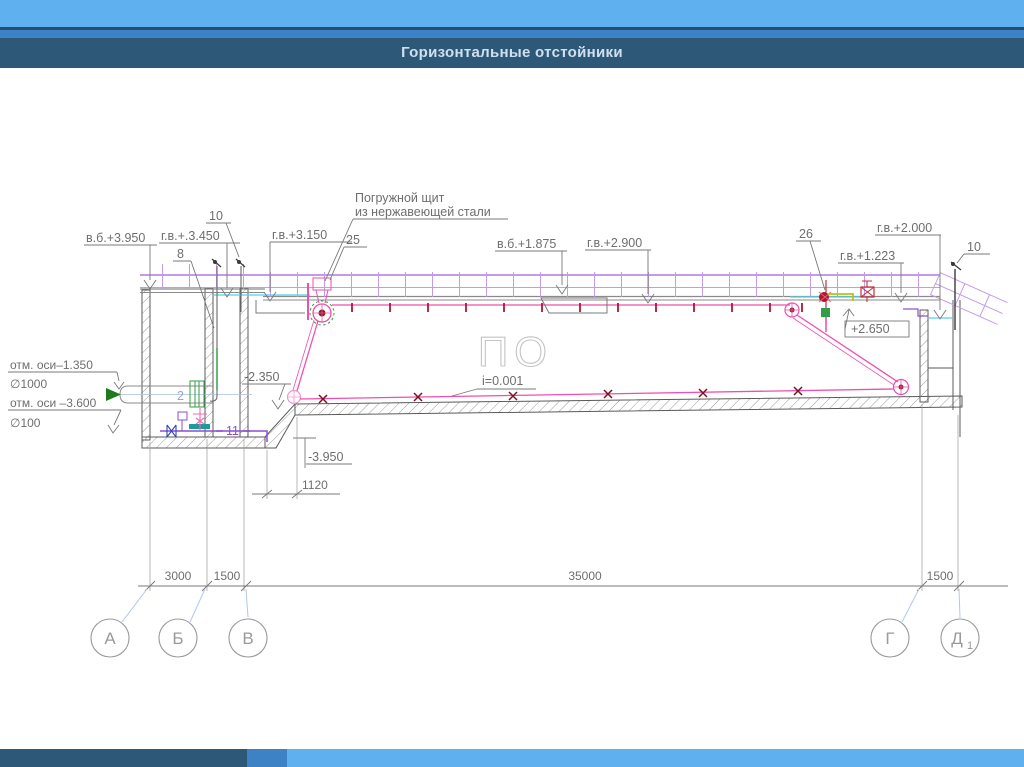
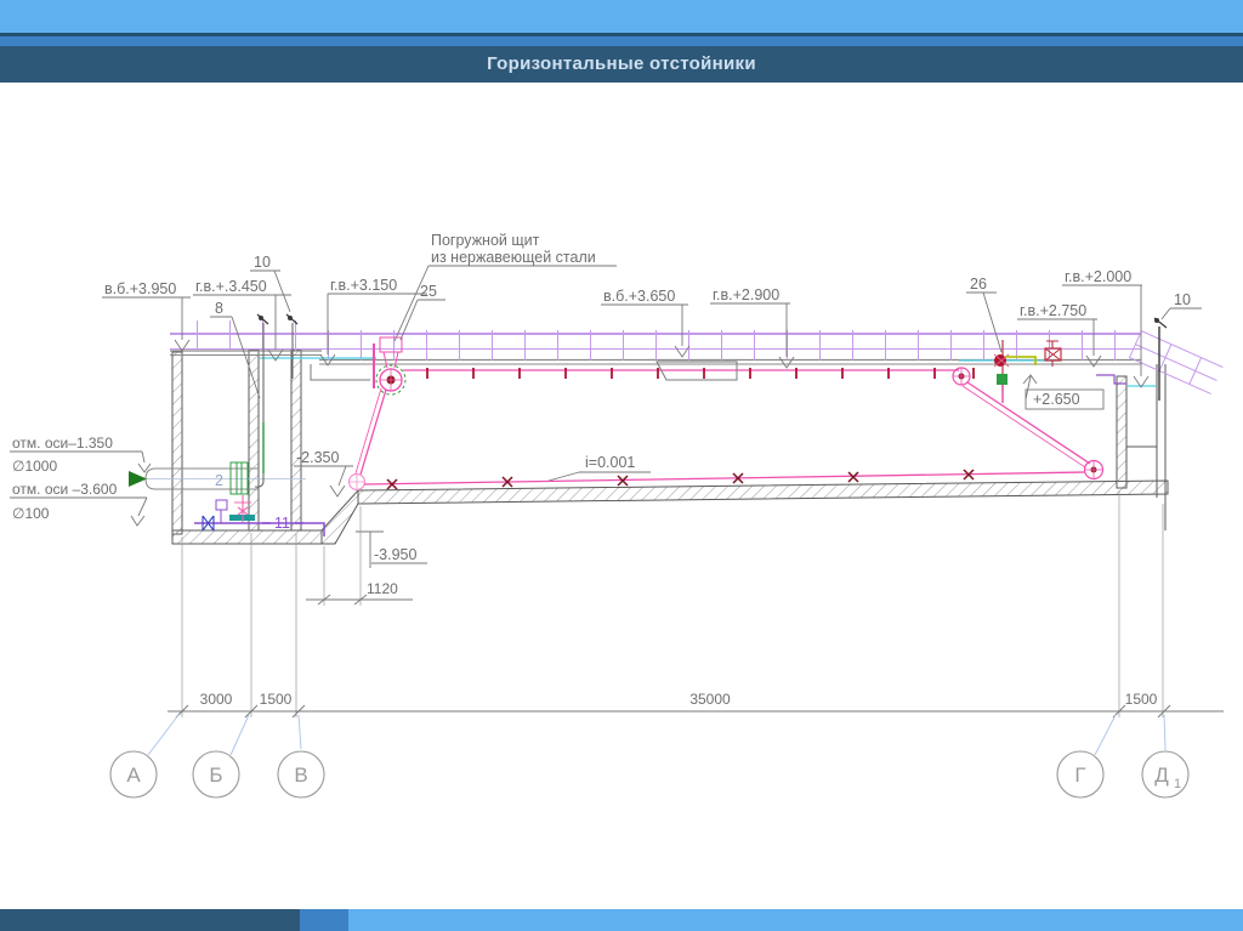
  Горизонтальные отстойники
- ПО
  в.б.+3.950
  г.в.+.3.450
  г.в.+3.150
- в.б.+1.875
+ в.б.+3.650
  г.в.+2.900
  г.в.+2.000
- г.в.+1.223
+ г.в.+2.750
  -2.350
  +2.650
  -3.950
  i=0.001
  Погружной щит
  из нержавеющей стали
  10
  8
  25
  26
  10
  2
  11
  отм. оси–1.350
  ∅1000
  отм. оси –3.600
  ∅100
  1120
  3000
  1500
  35000
  1500
  А
  Б
  В
  Г
  Д
  1
